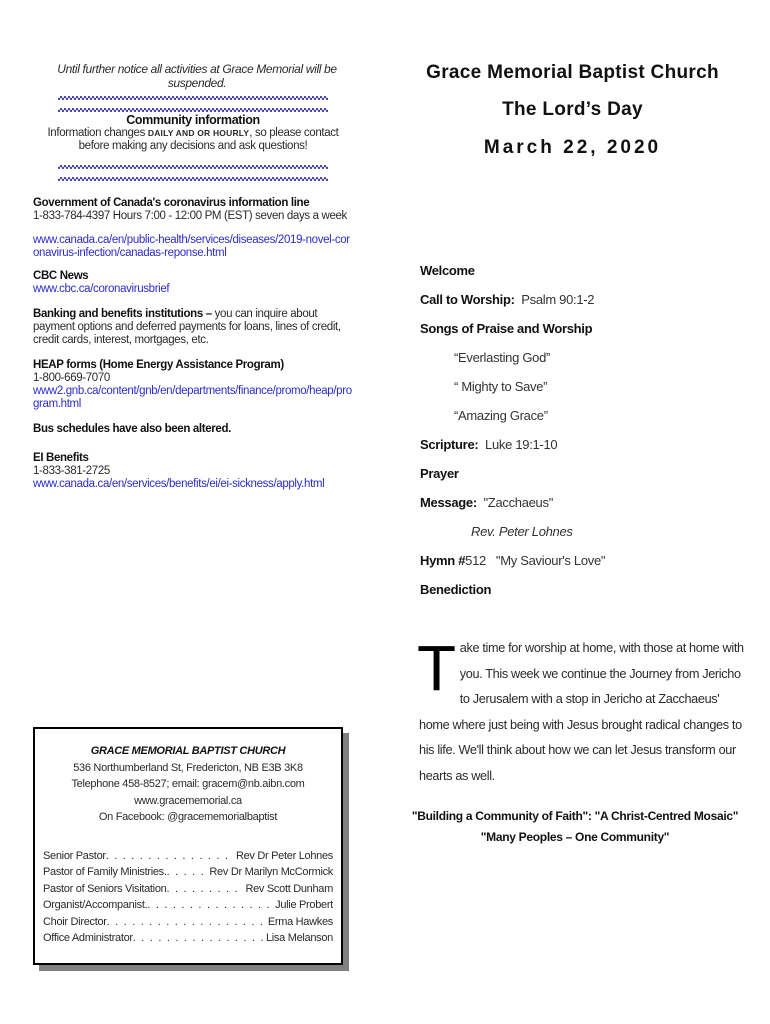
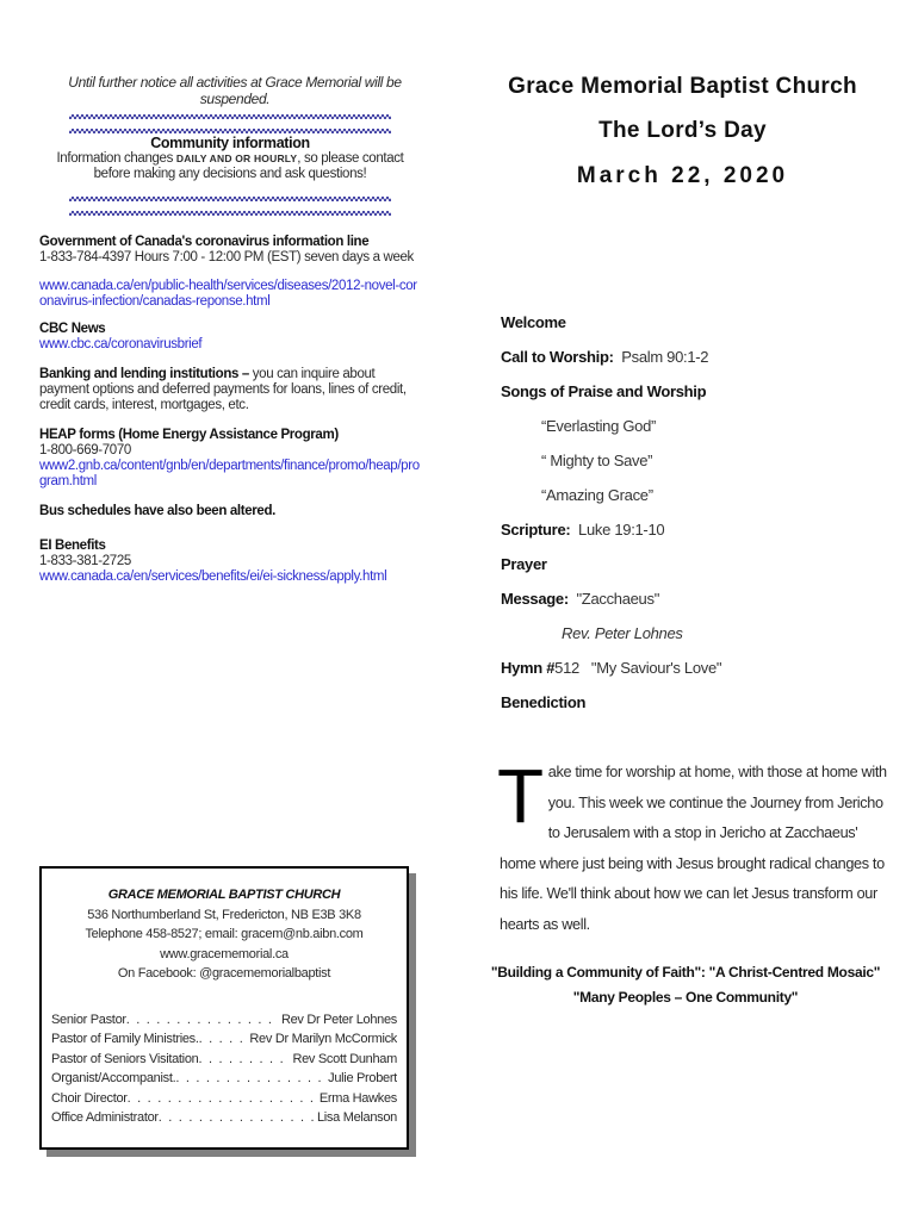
  Until further notice all activities at Grace Memorial will be suspended.
  Community information
  Information changes DAILY AND OR HOURLY, so please contact before making any decisions and ask questions!
  Government of Canada's coronavirus information line
  1-833-784-4397 Hours 7:00 - 12:00 PM (EST) seven days a week
- www.canada.ca/en/public-health/services/diseases/2019-novel-coronavirus-infection/canadas-reponse.html
+ www.canada.ca/en/public-health/services/diseases/2012-novel-coronavirus-infection/canadas-reponse.html
  CBC News
  www.cbc.ca/coronavirusbrief
- Banking and benefits institutions – you can inquire about payment options and deferred payments for loans, lines of credit, credit cards, interest, mortgages, etc.
+ Banking and lending institutions – you can inquire about payment options and deferred payments for loans, lines of credit, credit cards, interest, mortgages, etc.
  HEAP forms (Home Energy Assistance Program)
  1-800-669-7070
  www2.gnb.ca/content/gnb/en/departments/finance/promo/heap/program.html
  Bus schedules have also been altered.
  EI Benefits
  1-833-381-2725
  www.canada.ca/en/services/benefits/ei/ei-sickness/apply.html
  GRACE MEMORIAL BAPTIST CHURCH
  536 Northumberland St, Fredericton, NB E3B 3K8
  Telephone 458-8527; email: gracem@nb.aibn.com
  www.gracememorial.ca
  On Facebook: @gracememorialbaptist
  Senior Pastor
  Rev Dr Peter Lohnes
  Pastor of Family Ministries.
  Rev Dr Marilyn McCormick
  Pastor of Seniors Visitation
  Rev Scott Dunham
  Organist/Accompanist.
  Julie Probert
  Choir Director
  Erma Hawkes
  Office Administrator
  Lisa Melanson
  Grace Memorial Baptist Church
  The Lord’s Day
  March 22, 2020
  Welcome
  Call to Worship: Psalm 90:1-2
  Songs of Praise and Worship
  “Everlasting God”
  “ Mighty to Save”
  “Amazing Grace”
  Scripture: Luke 19:1-10
  Prayer
  Message: "Zacchaeus"
  Rev. Peter Lohnes
  Hymn #512 "My Saviour's Love"
  Benediction
  T
  ake time for worship at home, with those at home with you. This week we continue the Journey from Jericho to Jerusalem with a stop in Jericho at Zacchaeus' home where just being with Jesus brought radical changes to his life. We'll think about how we can let Jesus transform our hearts as well.
  "Building a Community of Faith": "A Christ-Centred Mosaic"
  "Many Peoples – One Community"
